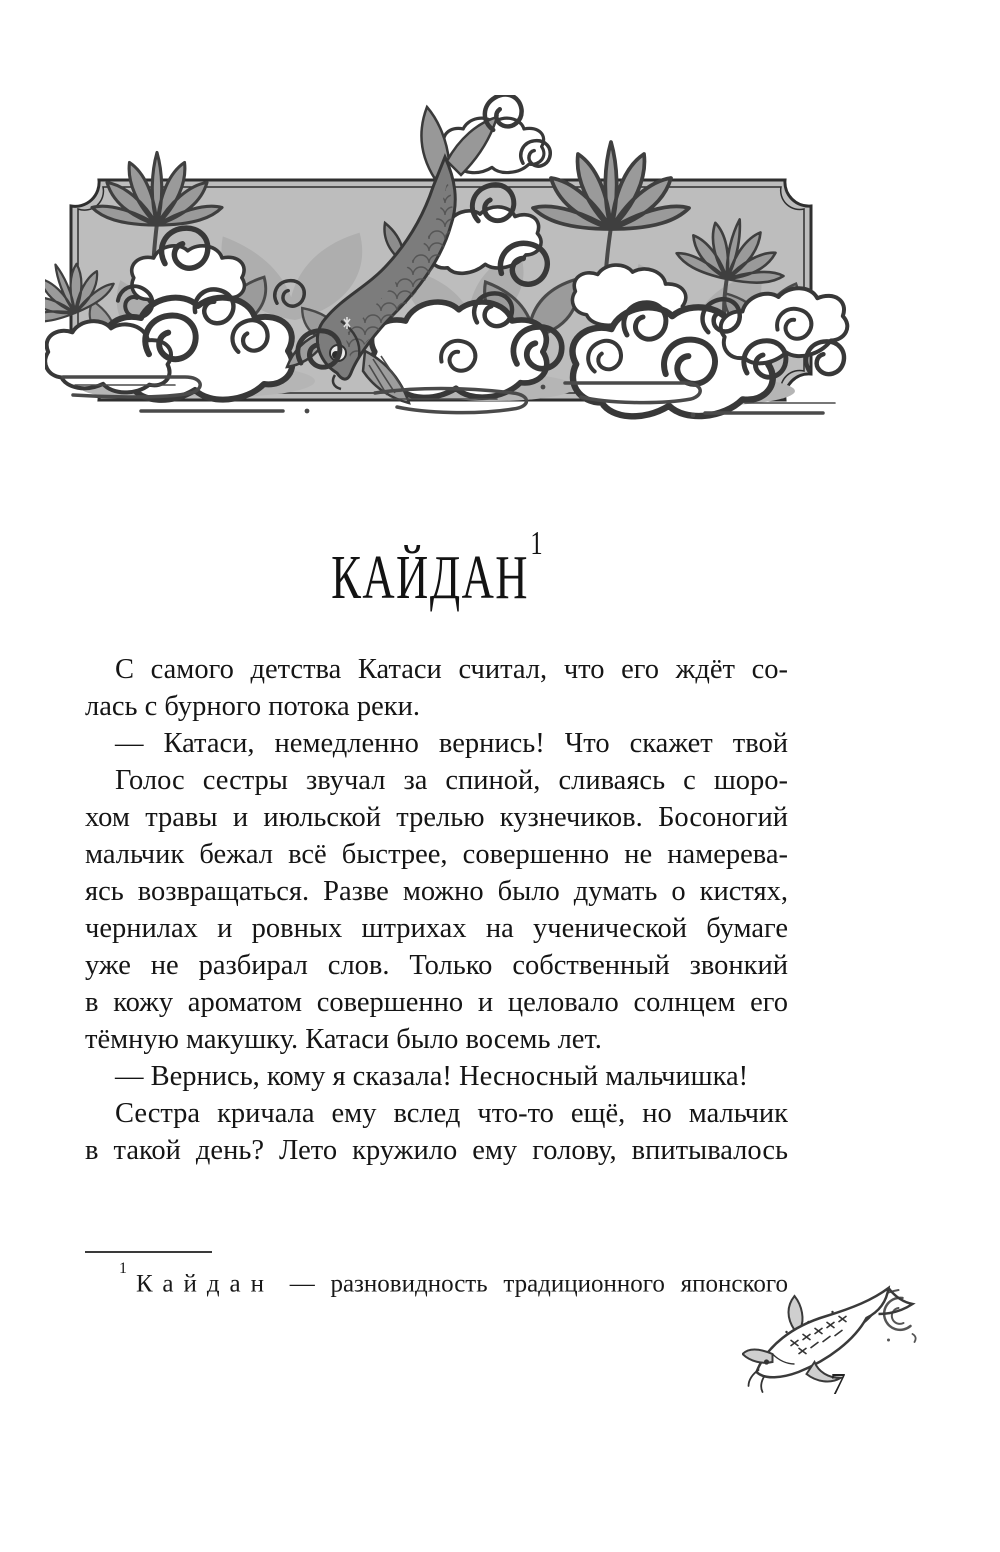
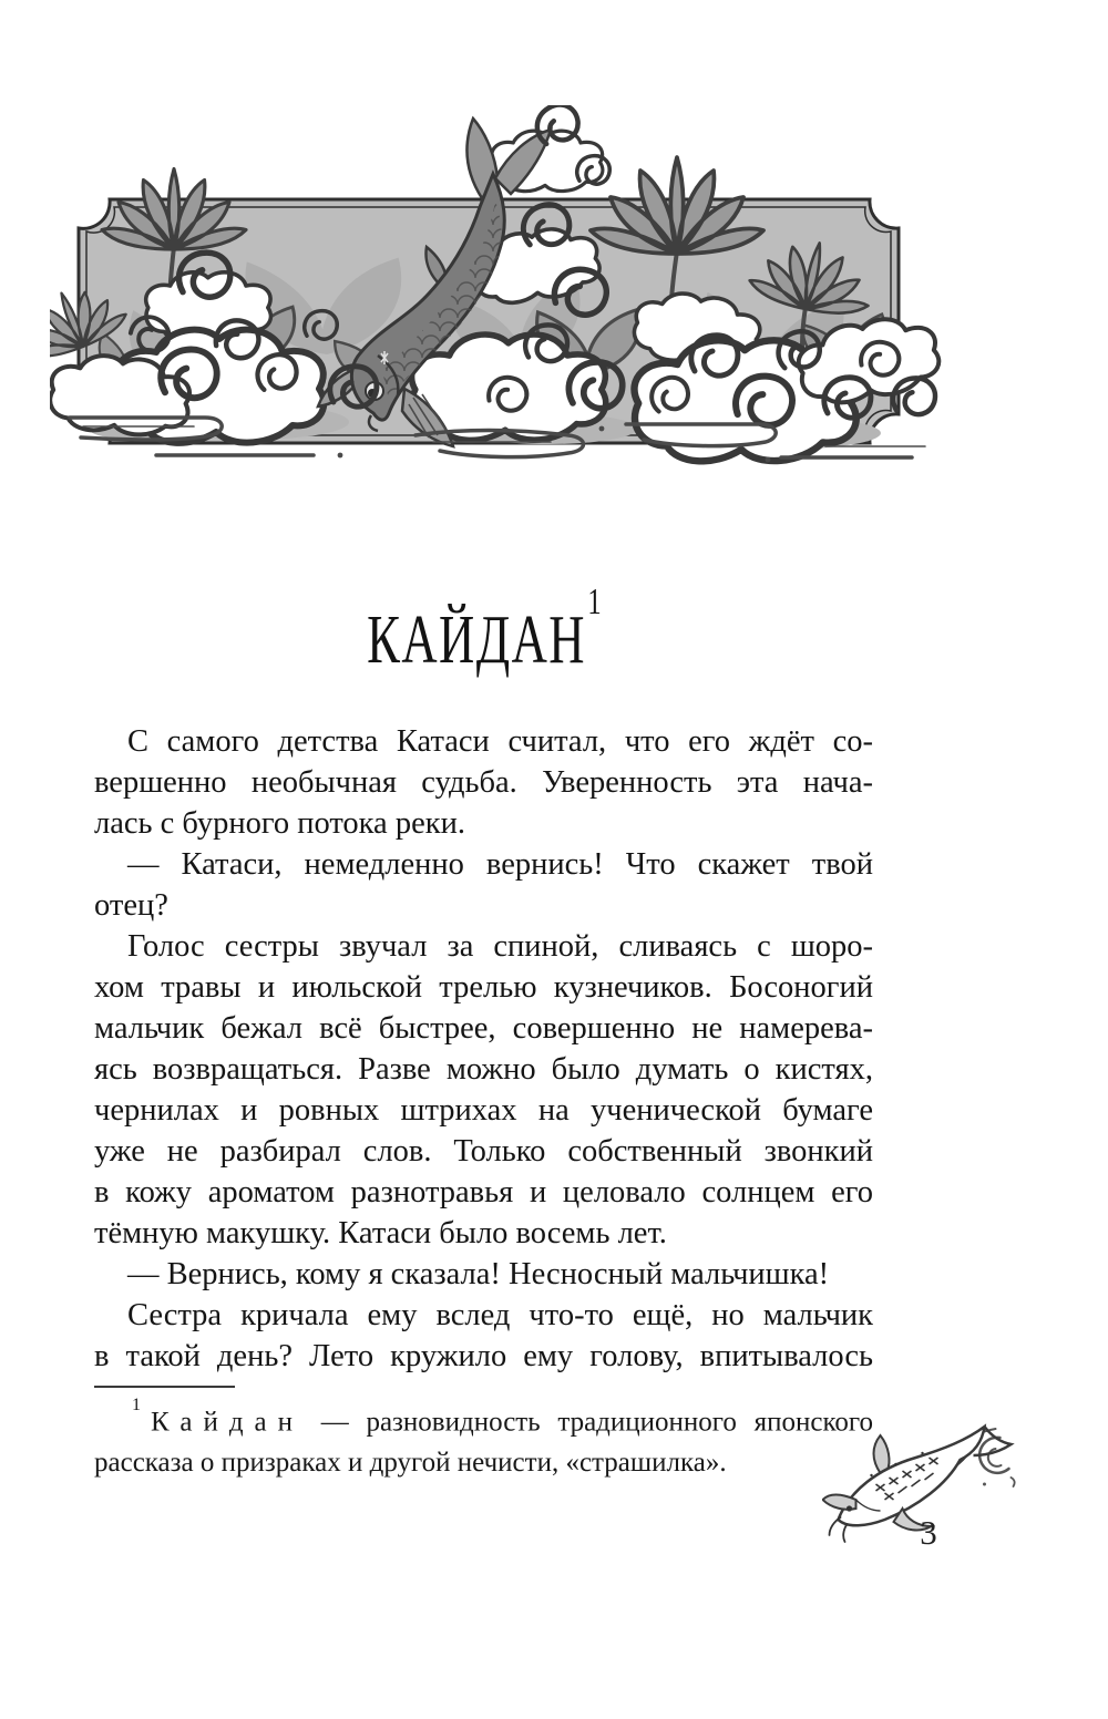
  КАЙДАН1
  С самого детства Катаси считал, что его ждёт со-
+ вершенно необычная судьба. Уверенность эта нача-
  лась с бурного потока реки.
  — Катаси, немедленно вернись! Что скажет твой
+ отец?
  Голос сестры звучал за спиной, сливаясь с шоро-
  хом травы и июльской трелью кузнечиков. Босоногий
  мальчик бежал всё быстрее, совершенно не намерева-
  ясь возвращаться. Разве можно было думать о кистях,
  чернилах и ровных штрихах на ученической бумаге
  уже не разбирал слов. Только собственный звонкий
- в кожу ароматом совершенно и целовало солнцем его
+ в кожу ароматом разнотравья и целовало солнцем его
  тёмную макушку. Катаси было восемь лет.
  — Вернись, кому я сказала! Несносный мальчишка!
  Сестра кричала ему вслед что-то ещё, но мальчик
  в такой день? Лето кружило ему голову, впитывалось
  1Кайдан — разновидность традиционного японского
+ рассказа о призраках и другой нечисти, «страшилка».
- 7
+ 3
